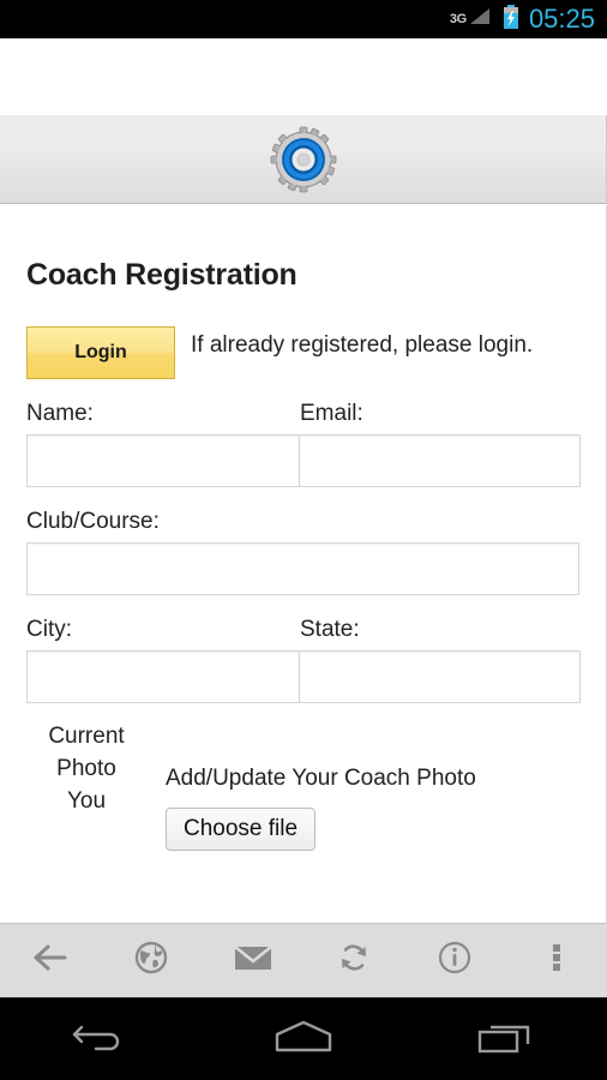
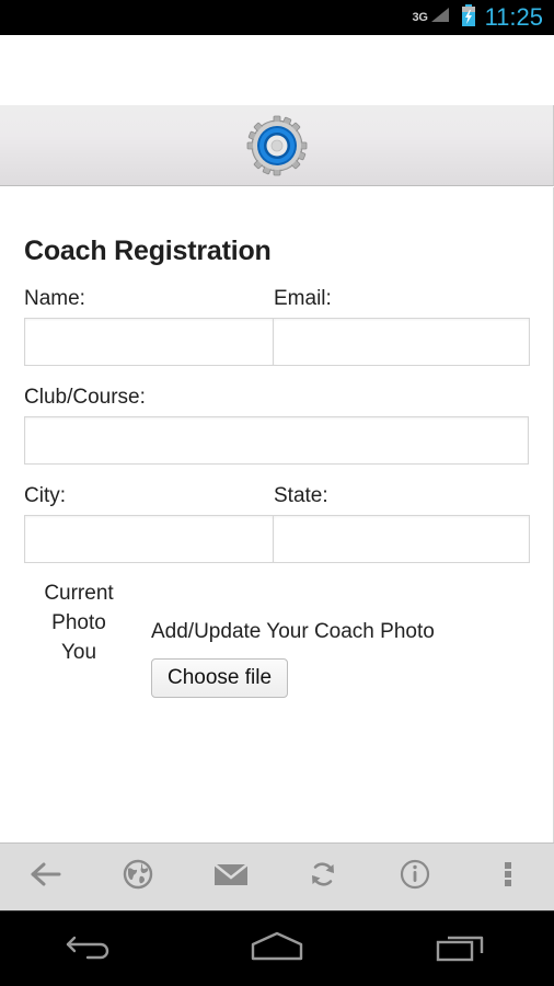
  3G
- 05:25
+ 11:25
  Coach Registration
- Login
- If already registered, please login.
  Name:
  Email:
  Club/Course:
  City:
  State:
  Current
  Photo
  You
  Add/Update Your Coach Photo
  Choose file
